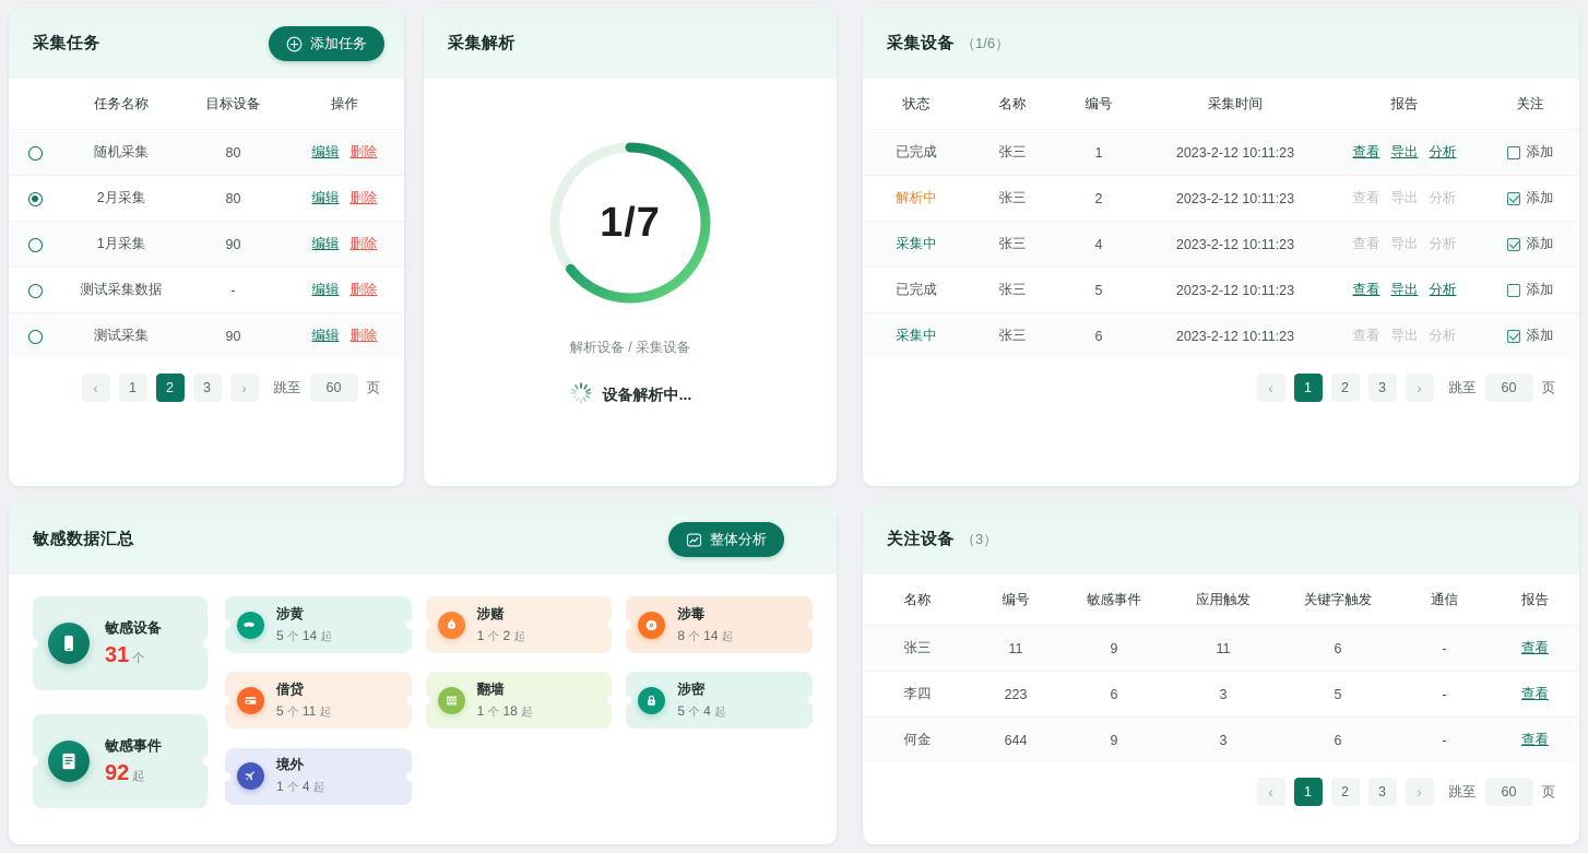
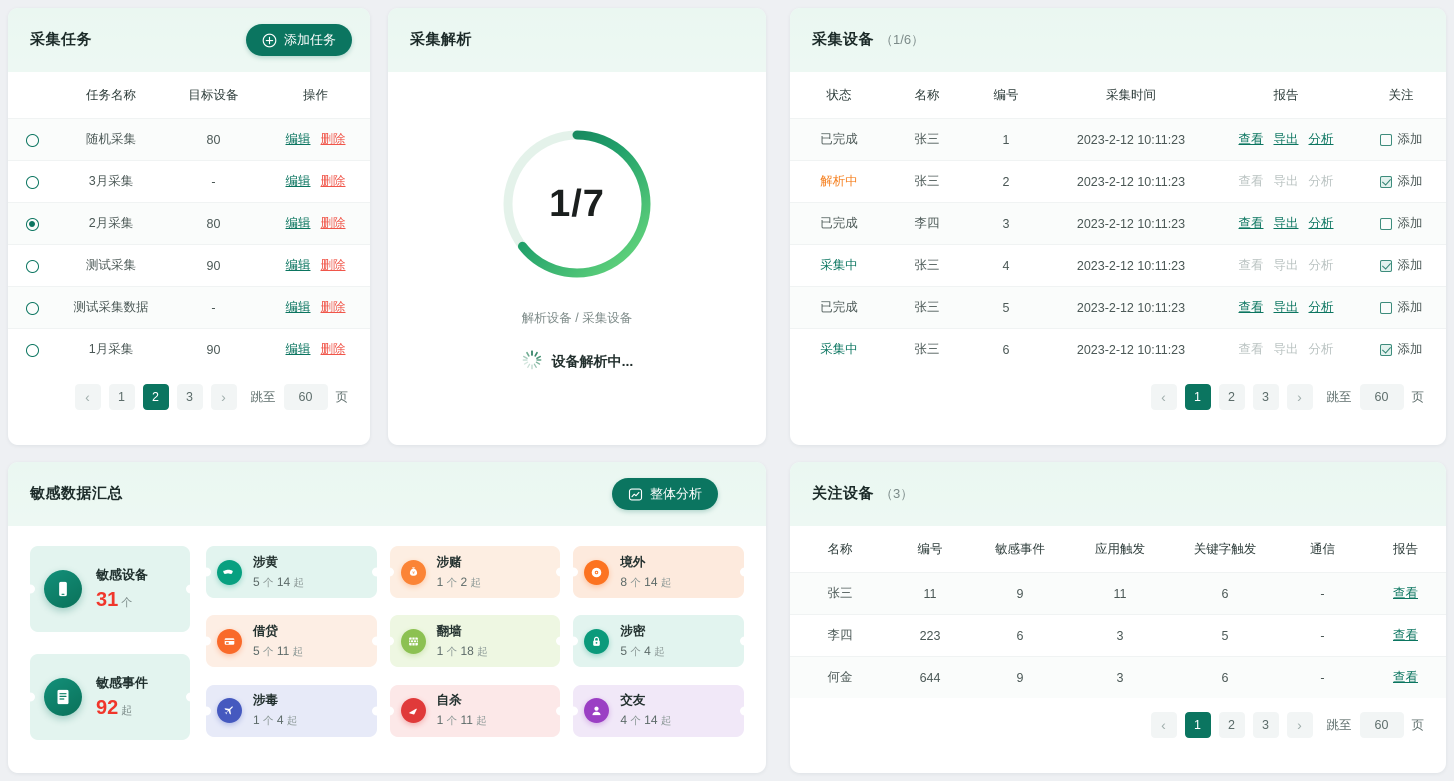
  采集任务
  添加任务
  	任务名称	目标设备	操作
  	随机采集	80	编辑 删除
+ 	3月采集	-	编辑 删除
  	2月采集	80	编辑 删除
- 	1月采集	90	编辑 删除
+ 	测试采集	90	编辑 删除
  	测试采集数据	-	编辑 删除
- 	测试采集	90	编辑 删除
+ 	1月采集	90	编辑 删除
  ‹
  1
  2
  3
  ›
  跳至
  60
  页
  采集解析
  1/7
  解析设备 / 采集设备
  设备解析中...
  采集设备
  （1/6）
  状态	名称	编号	采集时间	报告	关注
  已完成	张三	1	2023-2-12 10:11:23	查看 导出 分析	添加
  解析中	张三	2	2023-2-12 10:11:23	查看 导出 分析	添加
+ 已完成	李四	3	2023-2-12 10:11:23	查看 导出 分析	添加
  采集中	张三	4	2023-2-12 10:11:23	查看 导出 分析	添加
  已完成	张三	5	2023-2-12 10:11:23	查看 导出 分析	添加
  采集中	张三	6	2023-2-12 10:11:23	查看 导出 分析	添加
  ‹
  1
  2
  3
  ›
  跳至
  60
  页
  敏感数据汇总
  整体分析
  敏感设备
  31 个
  敏感事件
  92 起
  涉黄
  5 个 14 起
  涉赌
  1 个 2 起
- 涉毒
+ 境外
  8 个 14 起
  借贷
  5 个 11 起
  翻墙
  1 个 18 起
  涉密
  5 个 4 起
- 境外
+ 涉毒
  1 个 4 起
+ 自杀
+ 1 个 11 起
+ 交友
+ 4 个 14 起
  关注设备
  （3）
  名称	编号	敏感事件	应用触发	关键字触发	通信	报告
  张三	11	9	11	6	-	查看
  李四	223	6	3	5	-	查看
  何金	644	9	3	6	-	查看
  ‹
  1
  2
  3
  ›
  跳至
  60
  页
